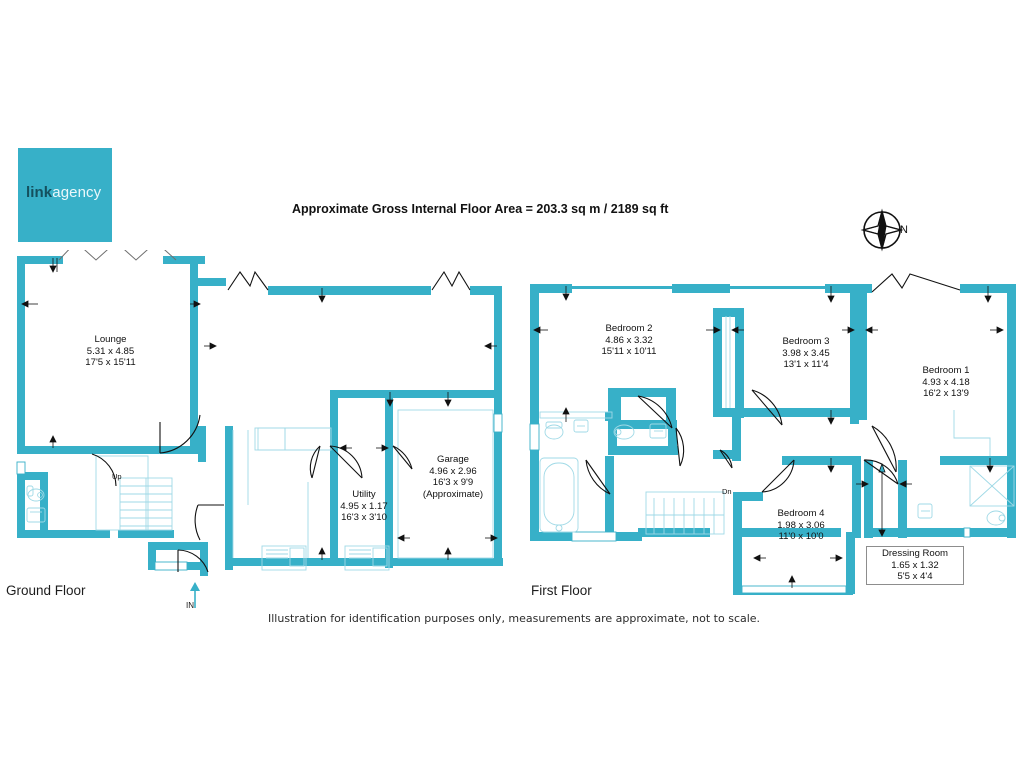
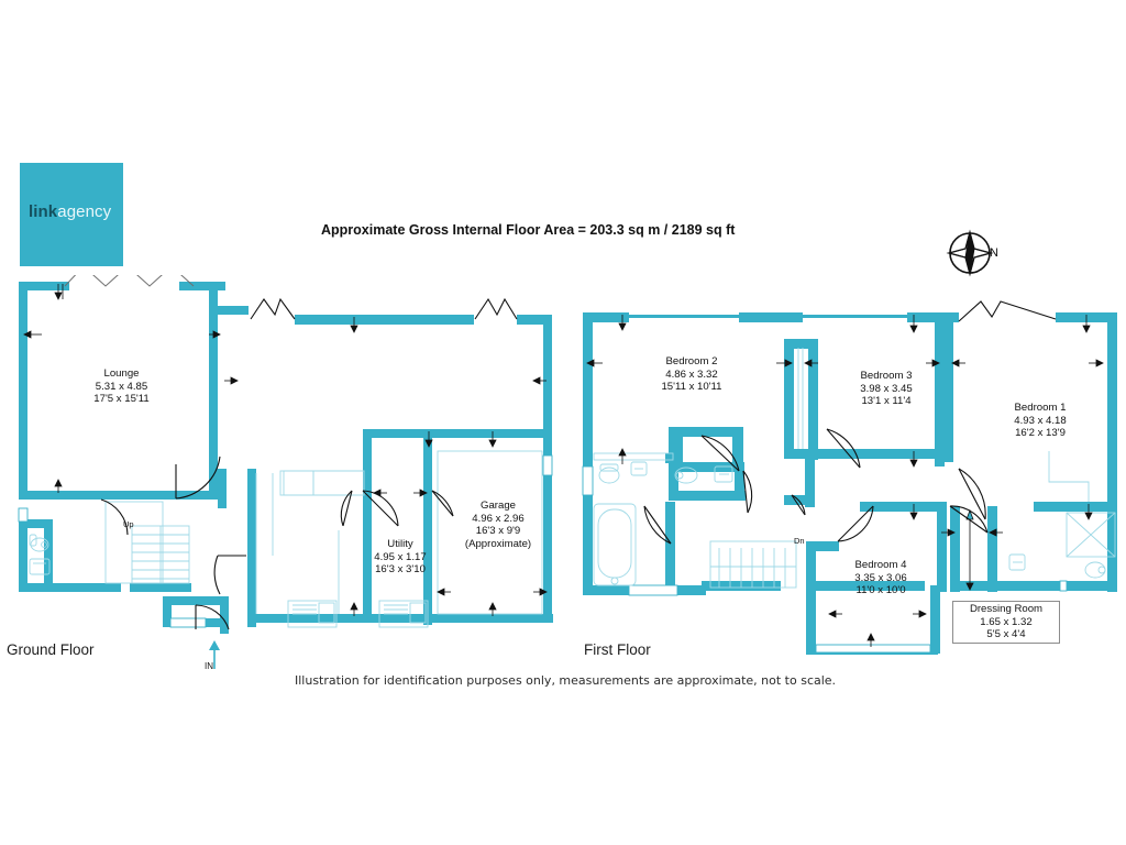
  linkagency
  Approximate Gross Internal Floor Area = 203.3 sq m / 2189 sq ft
  N
  Lounge
  5.31 x 4.85
  17'5 x 15'11
  Garage
  4.96 x 2.96
  16'3 x 9'9
  (Approximate)
  Utility
  4.95 x 1.17
  16'3 x 3'10
  Up
  IN
  Bedroom 2
  4.86 x 3.32
  15'11 x 10'11
  Bedroom 3
  3.98 x 3.45
  13'1 x 11'4
  Bedroom 1
  4.93 x 4.18
  16'2 x 13'9
  Bedroom 4
- 1.98 x 3.06
+ 3.35 x 3.06
  11'0 x 10'0
  Dressing Room
  1.65 x 1.32
  5'5 x 4'4
  Dn
  Ground Floor
  First Floor
  Illustration for identification purposes only, measurements are approximate, not to scale.
